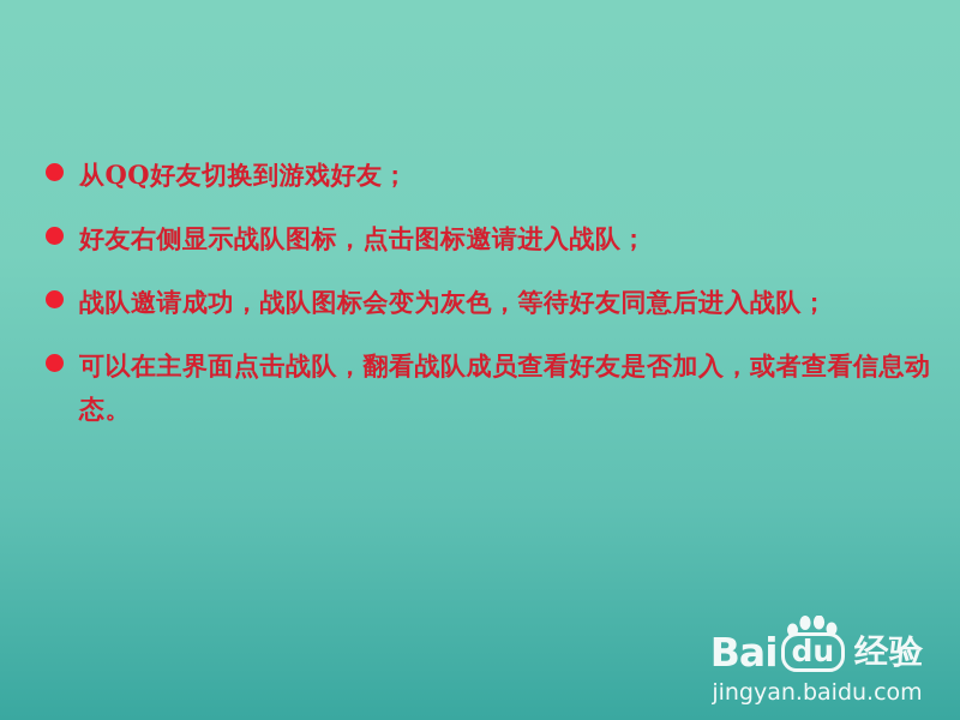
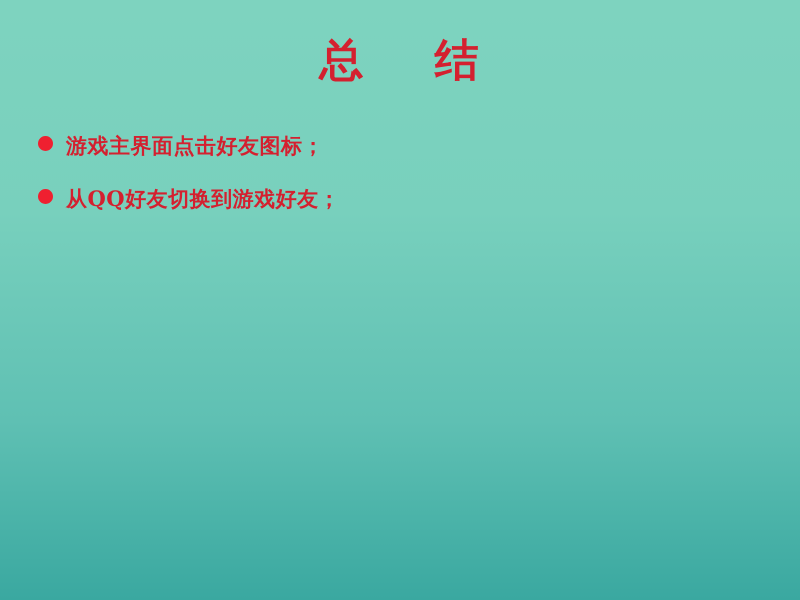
+ 总 结
+ 游戏主界面点击好友图标；
  从QQ好友切换到游戏好友；
- 好友右侧显示战队图标，点击图标邀请进入战队；
- 战队邀请成功，战队图标会变为灰色，等待好友同意后进入战队；
- 可以在主界面点击战队，翻看战队成员查看好友是否加入，或者查看信息动态。
- Bai
- du
- 经验
- jingyan.baidu.com
